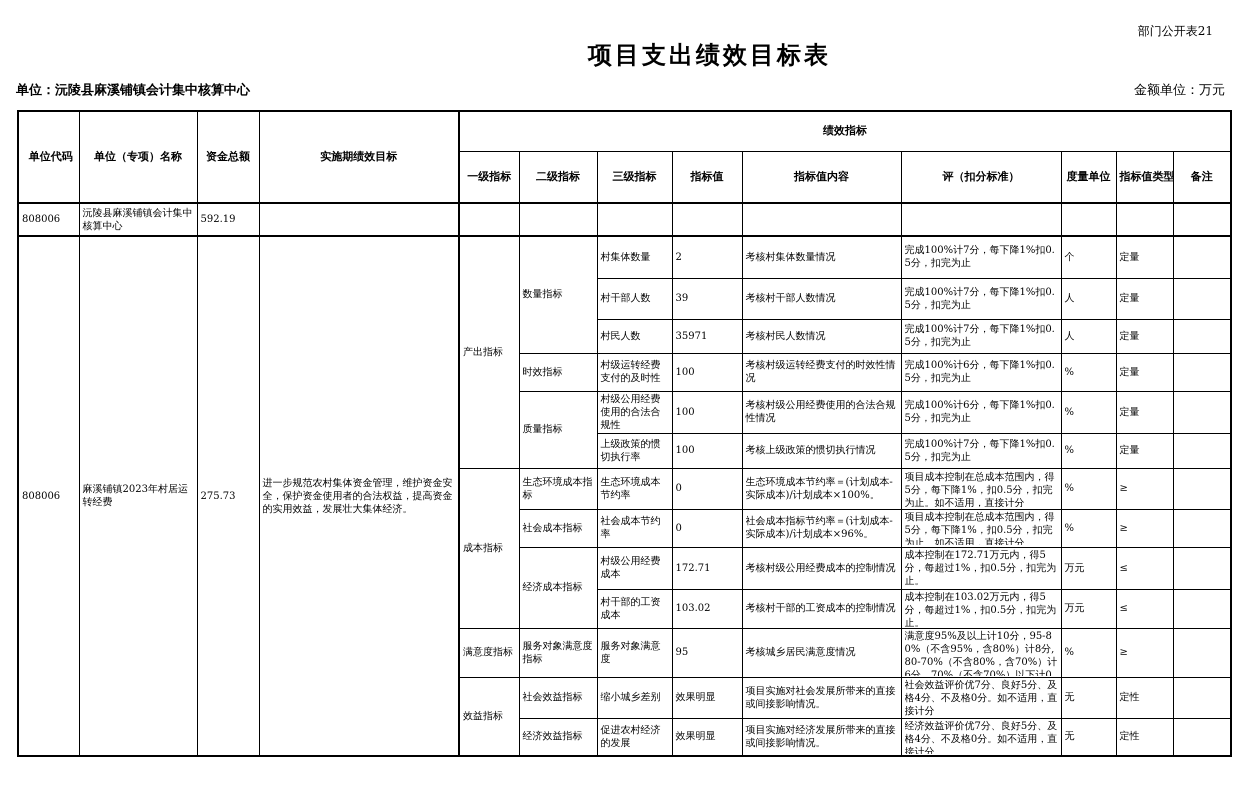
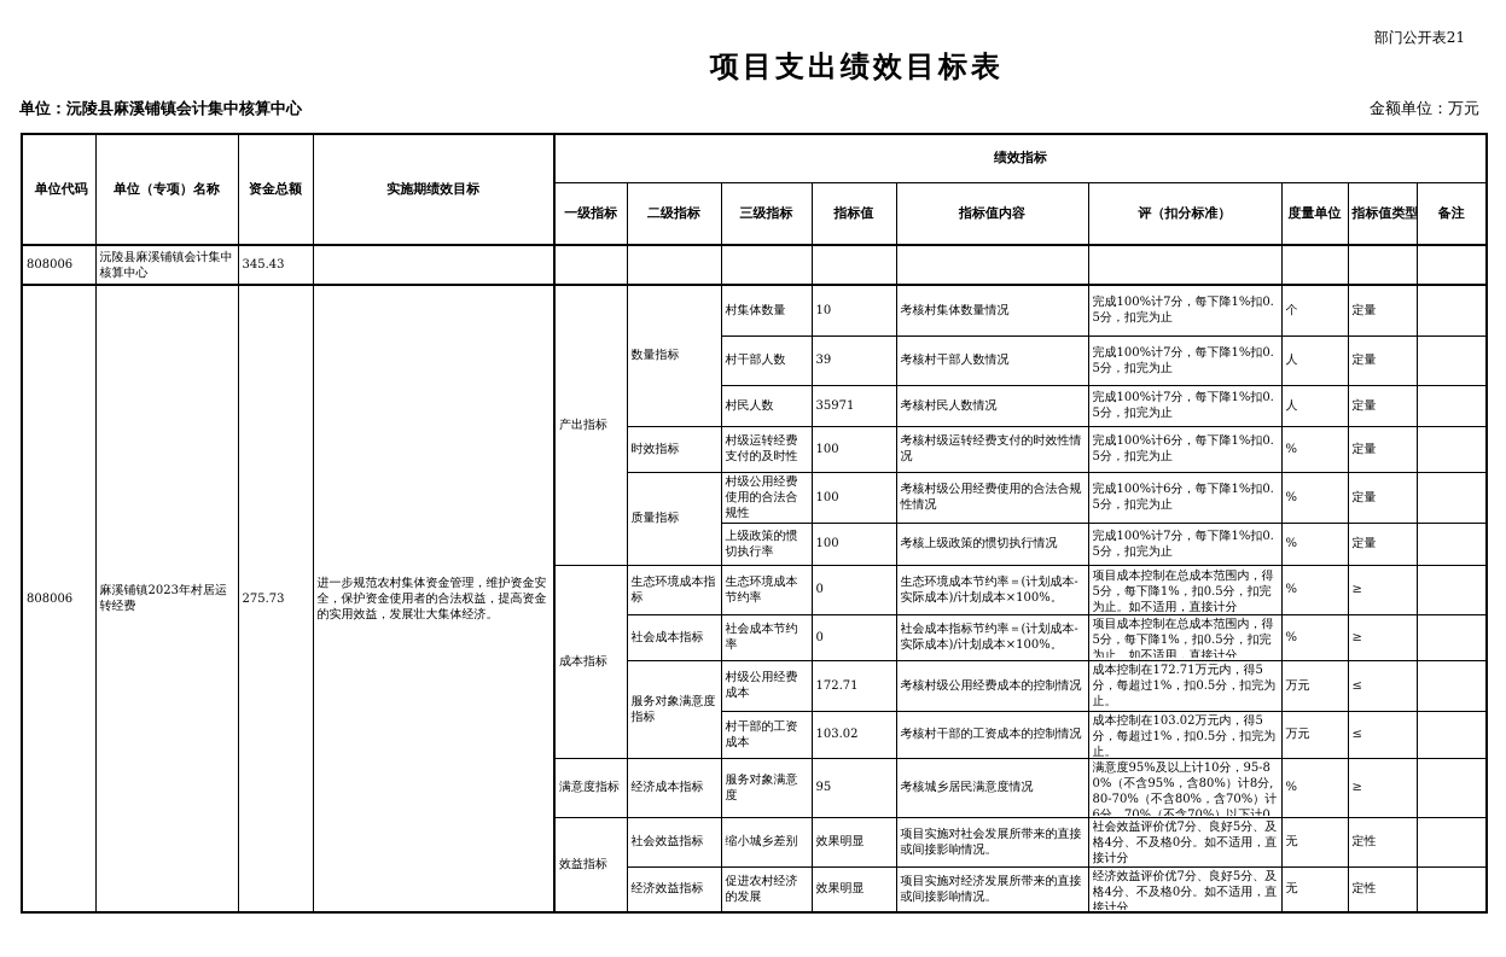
  部门公开表21
  项目支出绩效目标表
  单位：沅陵县麻溪铺镇会计集中核算中心
  金额单位：万元
  单位代码	单位（专项）名称	资金总额	实施期绩效目标	绩效指标
  一级指标	二级指标	三级指标	指标值	指标值内容	评（扣分标准）	度量单位	指标值类型	备注
- 808006	沅陵县麻溪铺镇会计集中核算中心	592.19
+ 808006	沅陵县麻溪铺镇会计集中核算中心	345.43
- 808006	麻溪铺镇2023年村居运转经费	275.73	进一步规范农村集体资金管理，维护资金安全，保护资金使用者的合法权益，提高资金的实用效益，发展壮大集体经济。	产出指标	数量指标	村集体数量	2	考核村集体数量情况	完成100%计7分，每下降1%扣0.5分，扣完为止	个	定量
+ 808006	麻溪铺镇2023年村居运转经费	275.73	进一步规范农村集体资金管理，维护资金安全，保护资金使用者的合法权益，提高资金的实用效益，发展壮大集体经济。	产出指标	数量指标	村集体数量	10	考核村集体数量情况	完成100%计7分，每下降1%扣0.5分，扣完为止	个	定量
  村干部人数	39	考核村干部人数情况	完成100%计7分，每下降1%扣0.5分，扣完为止	人	定量
  村民人数	35971	考核村民人数情况	完成100%计7分，每下降1%扣0.5分，扣完为止	人	定量
  时效指标	村级运转经费支付的及时性	100	考核村级运转经费支付的时效性情况	完成100%计6分，每下降1%扣0.5分，扣完为止	%	定量
  质量指标	村级公用经费使用的合法合规性	100	考核村级公用经费使用的合法合规性情况	完成100%计6分，每下降1%扣0.5分，扣完为止	%	定量
  上级政策的惯切执行率	100	考核上级政策的惯切执行情况	完成100%计7分，每下降1%扣0.5分，扣完为止	%	定量
  成本指标	生态环境成本指标	生态环境成本节约率	0	生态环境成本节约率＝(计划成本-实际成本)/计划成本×100%。	项目成本控制在总成本范围内，得5分，每下降1%，扣0.5分，扣完为止。如不适用，直接计分	%	≥
- 社会成本指标	社会成本节约率	0	社会成本指标节约率＝(计划成本-实际成本)/计划成本×96%。	项目成本控制在总成本范围内，得5分，每下降1%，扣0.5分，扣完为止。如不适用，直接计分	%	≥
+ 社会成本指标	社会成本节约率	0	社会成本指标节约率＝(计划成本-实际成本)/计划成本×100%。	项目成本控制在总成本范围内，得5分，每下降1%，扣0.5分，扣完为止。如不适用，直接计分	%	≥
- 经济成本指标	村级公用经费成本	172.71	考核村级公用经费成本的控制情况	成本控制在172.71万元内，得5分，每超过1%，扣0.5分，扣完为止。	万元	≤
+ 服务对象满意度指标	村级公用经费成本	172.71	考核村级公用经费成本的控制情况	成本控制在172.71万元内，得5分，每超过1%，扣0.5分，扣完为止。	万元	≤
  村干部的工资成本	103.02	考核村干部的工资成本的控制情况	成本控制在103.02万元内，得5分，每超过1%，扣0.5分，扣完为止。	万元	≤
- 满意度指标	服务对象满意度指标	服务对象满意度	95	考核城乡居民满意度情况	满意度95%及以上计10分，95-80%（不含95%，含80%）计8分,80-70%（不含80%，含70%）计6分，70%（不含70%）以下计0	%	≥
+ 满意度指标	经济成本指标	服务对象满意度	95	考核城乡居民满意度情况	满意度95%及以上计10分，95-80%（不含95%，含80%）计8分,80-70%（不含80%，含70%）计6分，70%（不含70%）以下计0	%	≥
  效益指标	社会效益指标	缩小城乡差别	效果明显	项目实施对社会发展所带来的直接或间接影响情况。	社会效益评价优7分、良好5分、及格4分、不及格0分。如不适用，直接计分	无	定性
  经济效益指标	促进农村经济的发展	效果明显	项目实施对经济发展所带来的直接或间接影响情况。	经济效益评价优7分、良好5分、及格4分、不及格0分。如不适用，直接计分	无	定性
